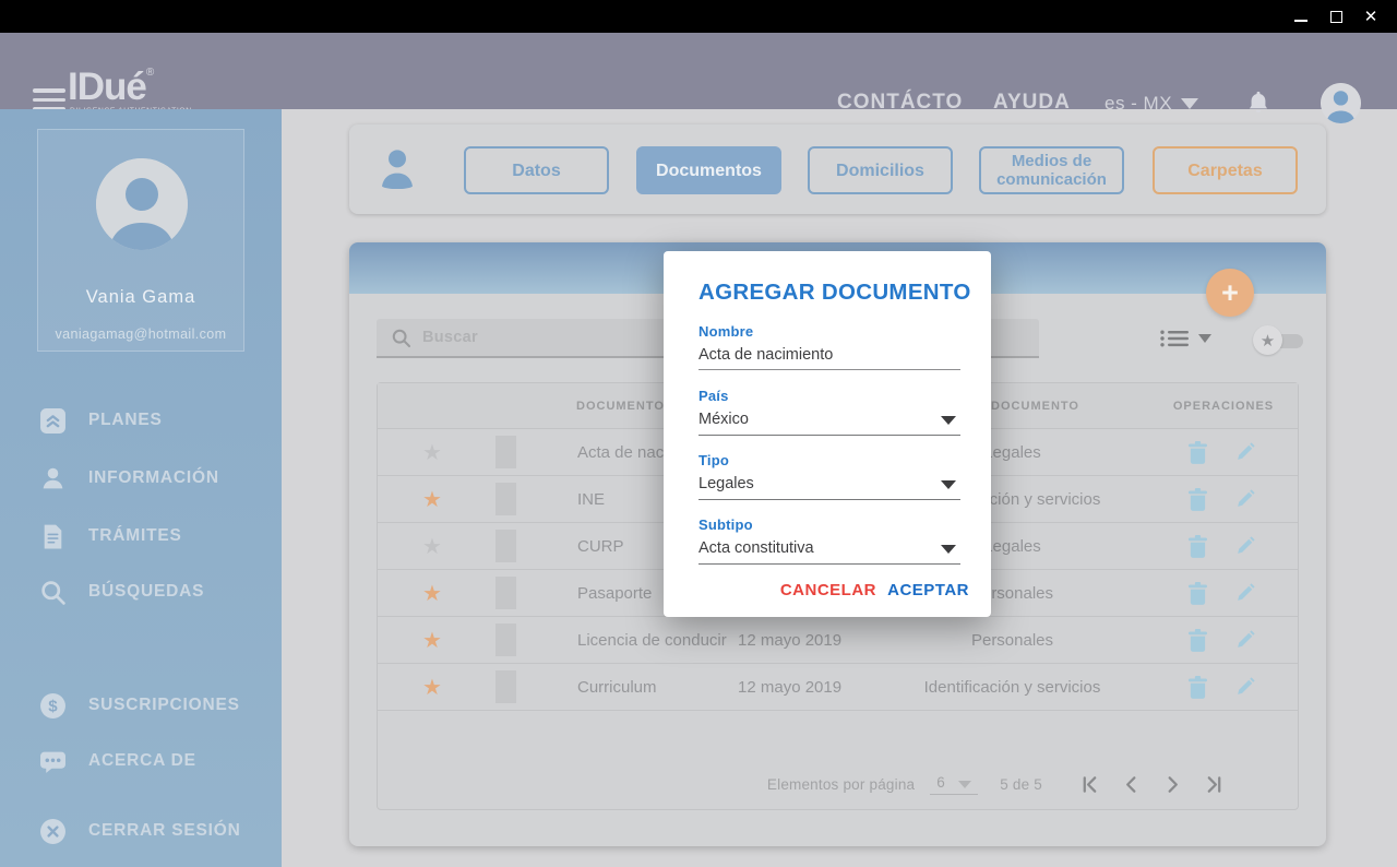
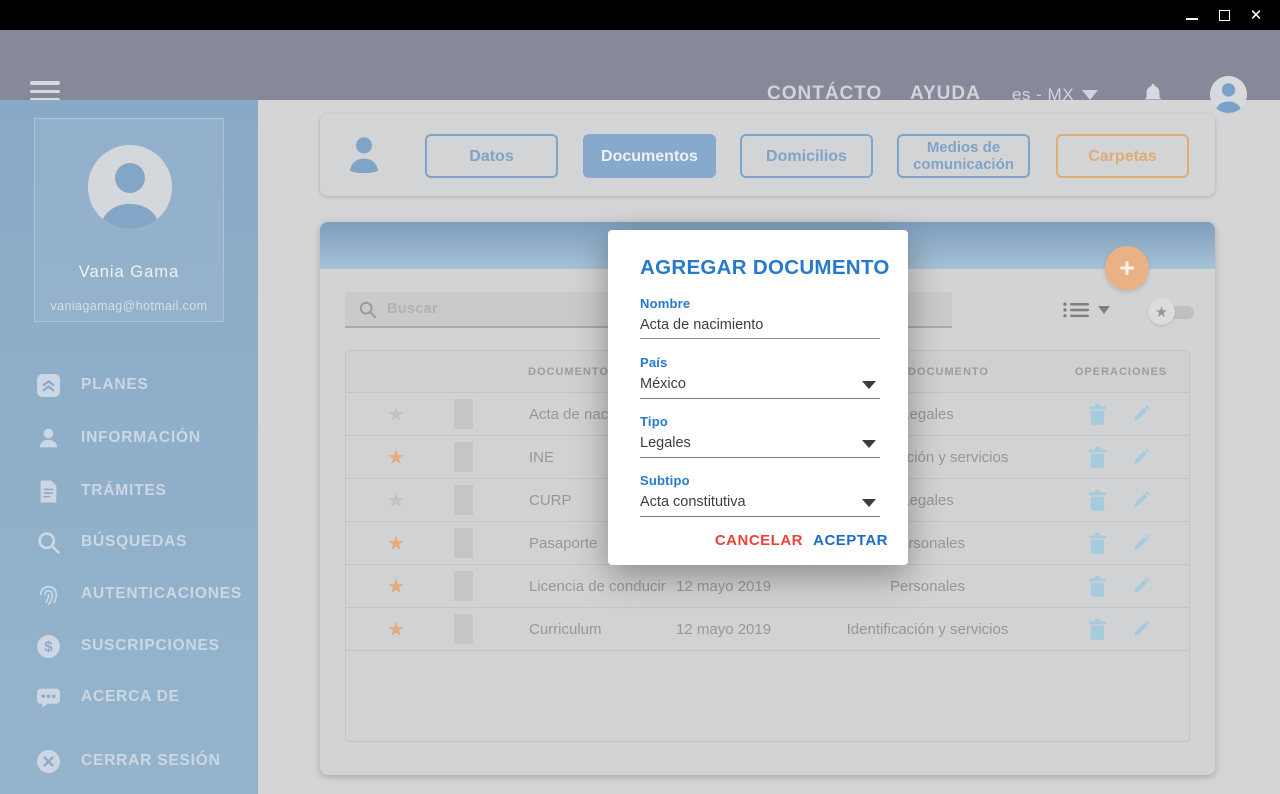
  ✕
- IDué®
  CONTÁCTO
  AYUDA
  es - MX
  Vania Gama
  vaniagamag@hotmail.com
  PLANES
  INFORMACIÓN
  TRÁMITES
  BÚSQUEDAS
+ AUTENTICACIONES
  $
  SUSCRIPCIONES
  ACERCA DE
  CERRAR SESIÓN
  Datos
  Documentos
  Domicilios
  Medios de comunicación
  Carpetas
  +
  Buscar
  ★
  DOCUMENTO
  OPERACIONES
  egales
  ★
  INE
  CURP
  egales
  ★
  Pasaporte
  rsonales
  ★
  Licencia de conducir
  12 mayo 2019
  Personales
  ★
  Curriculum
  12 mayo 2019
  Identificación y servicios
- Elementos por página
- 6
- 5 de 5
  AGREGAR DOCUMENTO
  Nombre
  Acta de nacimiento
  País
  México
  Tipo
  Legales
  Subtipo
  Acta constitutiva
  CANCELAR
  ACEPTAR
